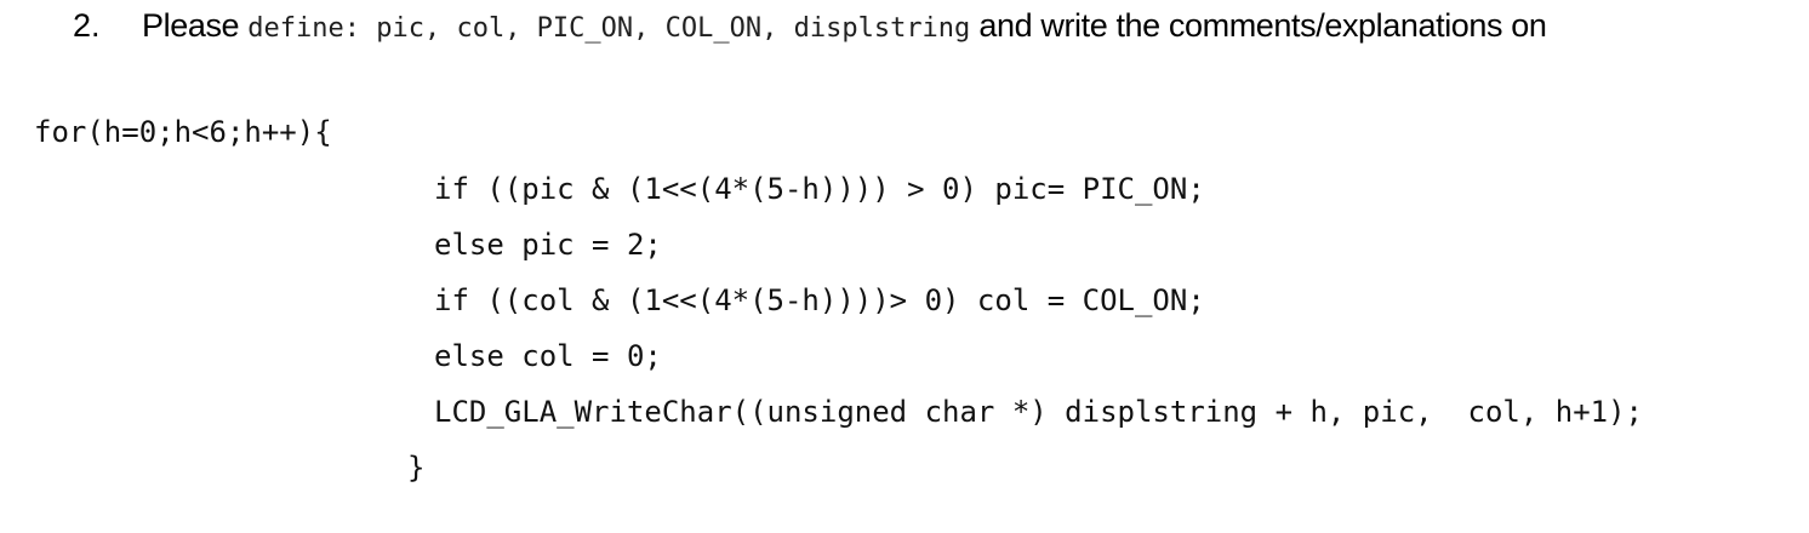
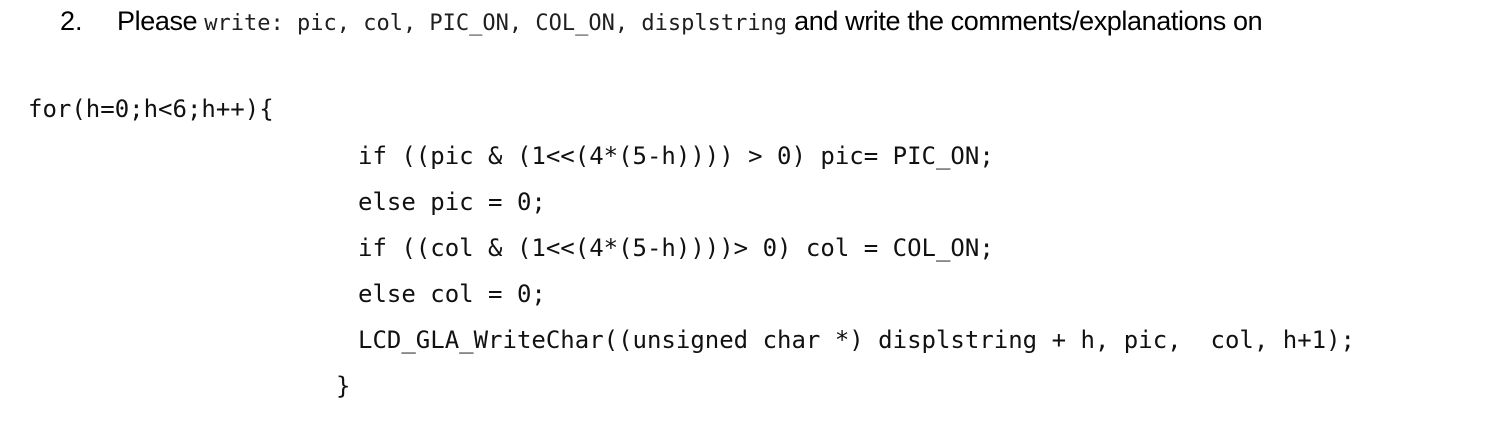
  2.
- Please define: pic, col, PIC_ON, COL_ON, displstring and write the comments/explanations on
+ Please write: pic, col, PIC_ON, COL_ON, displstring and write the comments/explanations on
  for(h=0;h<6;h++){
  if ((pic & (1<<(4*(5-h)))) > 0) pic= PIC_ON;
- else pic = 2;
+ else pic = 0;
  if ((col & (1<<(4*(5-h))))> 0) col = COL_ON;
  else col = 0;
  LCD_GLA_WriteChar((unsigned char *) displstring + h, pic, col, h+1);
  }
